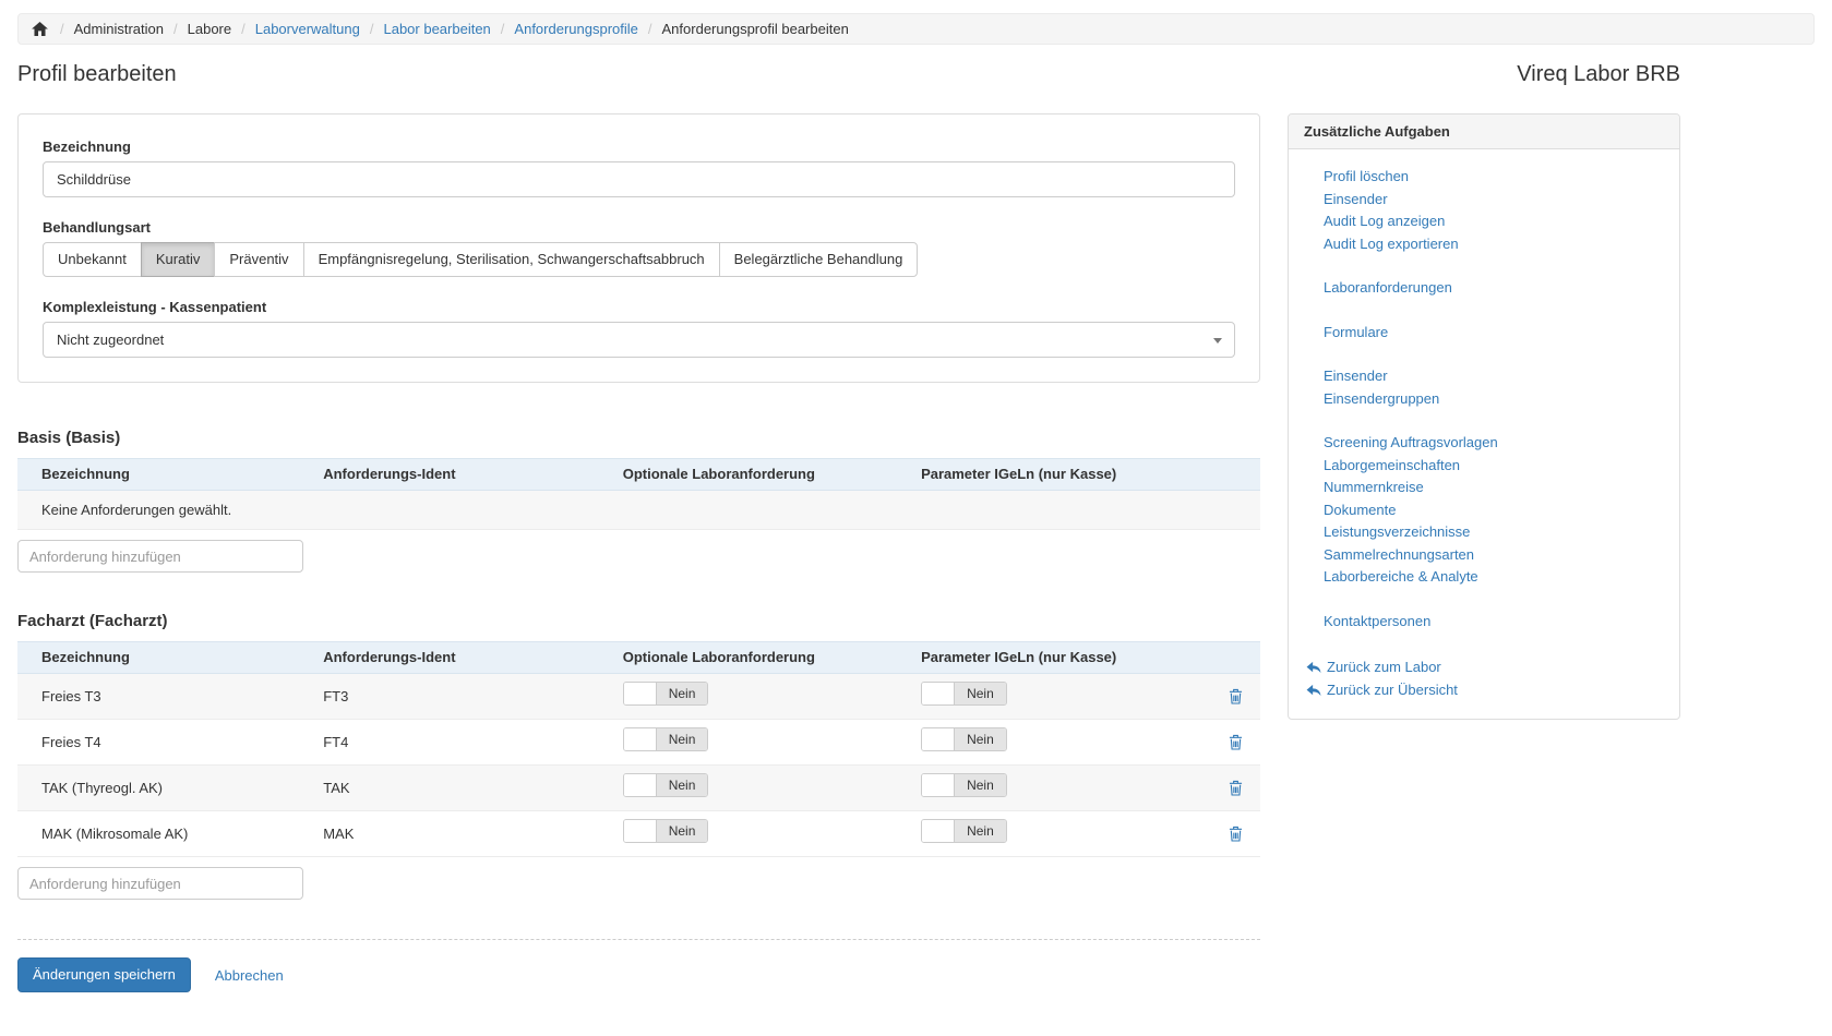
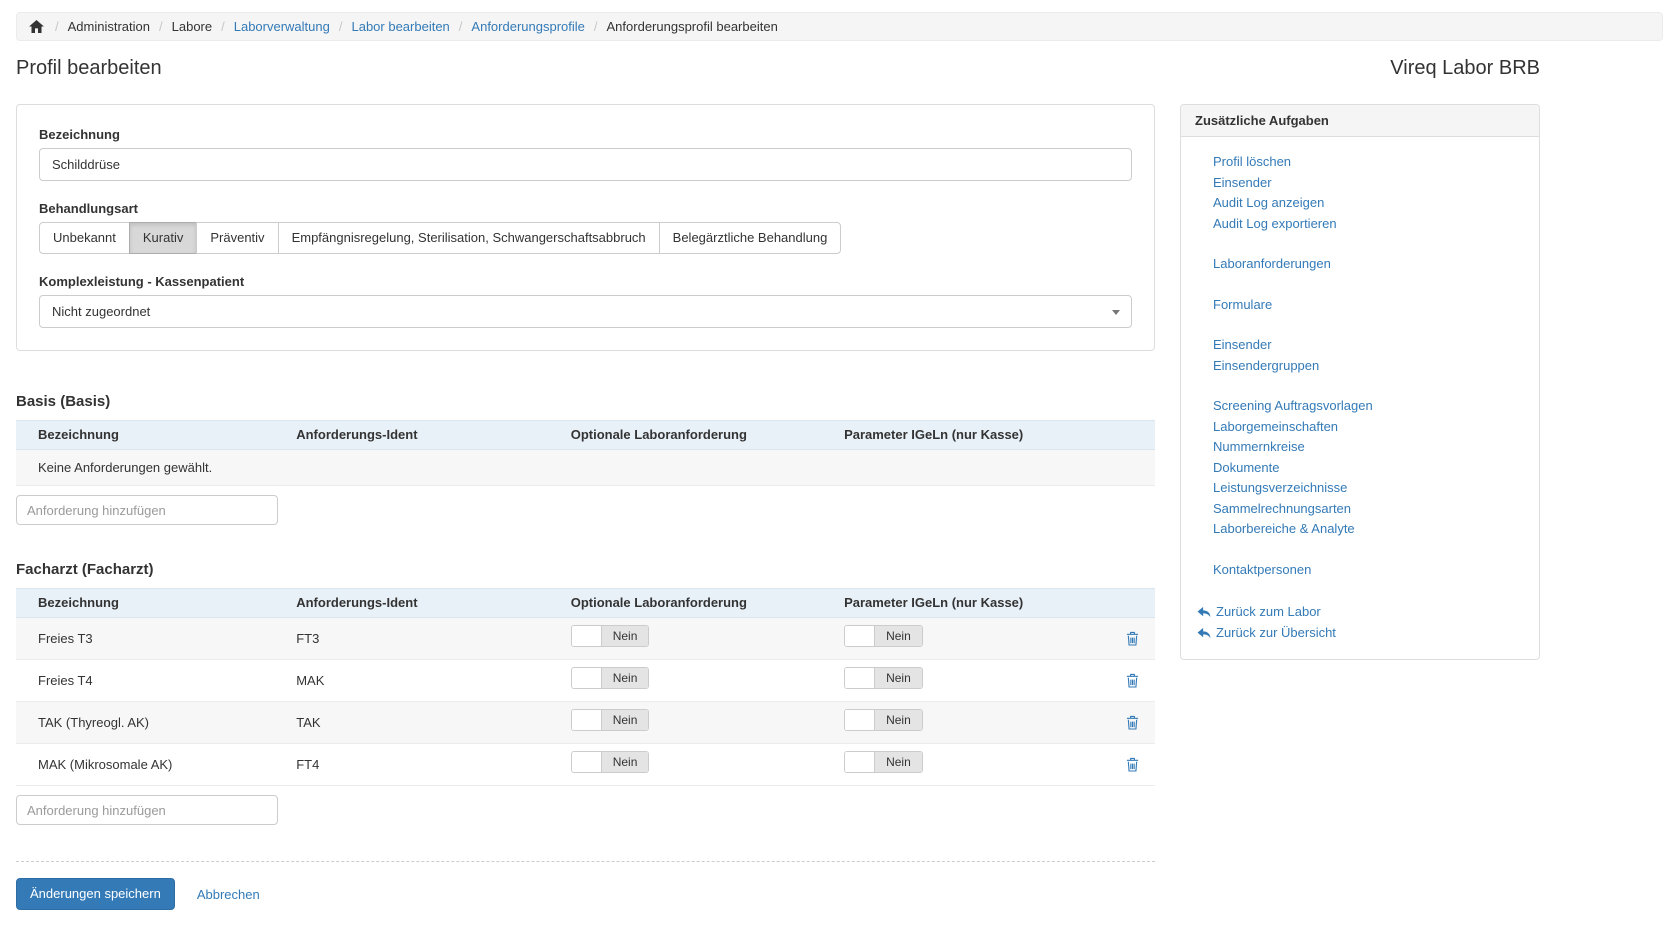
  /
  Administration
  /
  Labore
  /
  Laborverwaltung
  /
  Labor bearbeiten
  /
  Anforderungsprofile
  /
  Anforderungsprofil bearbeiten
  Profil bearbeiten
  Vireq Labor BRB
  Bezeichnung
  Schilddrüse
  Behandlungsart
  Unbekannt
  Kurativ
  Präventiv
  Empfängnisregelung, Sterilisation, Schwangerschaftsabbruch
  Belegärztliche Behandlung
  Komplexleistung - Kassenpatient
  Nicht zugeordnet
  Basis (Basis)
  Bezeichnung
  Anforderungs-Ident
  Optionale Laboranforderung
  Parameter IGeLn (nur Kasse)
  Keine Anforderungen gewählt.
  Anforderung hinzufügen
  Facharzt (Facharzt)
  Bezeichnung
  Anforderungs-Ident
  Optionale Laboranforderung
  Parameter IGeLn (nur Kasse)
  Freies T3
  FT3
  Nein
  Nein
  Freies T4
- FT4
+ MAK
  Nein
  Nein
  TAK (Thyreogl. AK)
  TAK
  Nein
  Nein
  MAK (Mikrosomale AK)
- MAK
+ FT4
  Nein
  Nein
  Anforderung hinzufügen
  Änderungen speichern
  Abbrechen
  Zusätzliche Aufgaben
  Profil löschen
  Einsender
  Audit Log anzeigen
  Audit Log exportieren
  Laboranforderungen
  Formulare
  Einsender
  Einsendergruppen
  Screening Auftragsvorlagen
  Laborgemeinschaften
  Nummernkreise
  Dokumente
  Leistungsverzeichnisse
  Sammelrechnungsarten
  Laborbereiche & Analyte
  Kontaktpersonen
  Zurück zum Labor
  Zurück zur Übersicht
